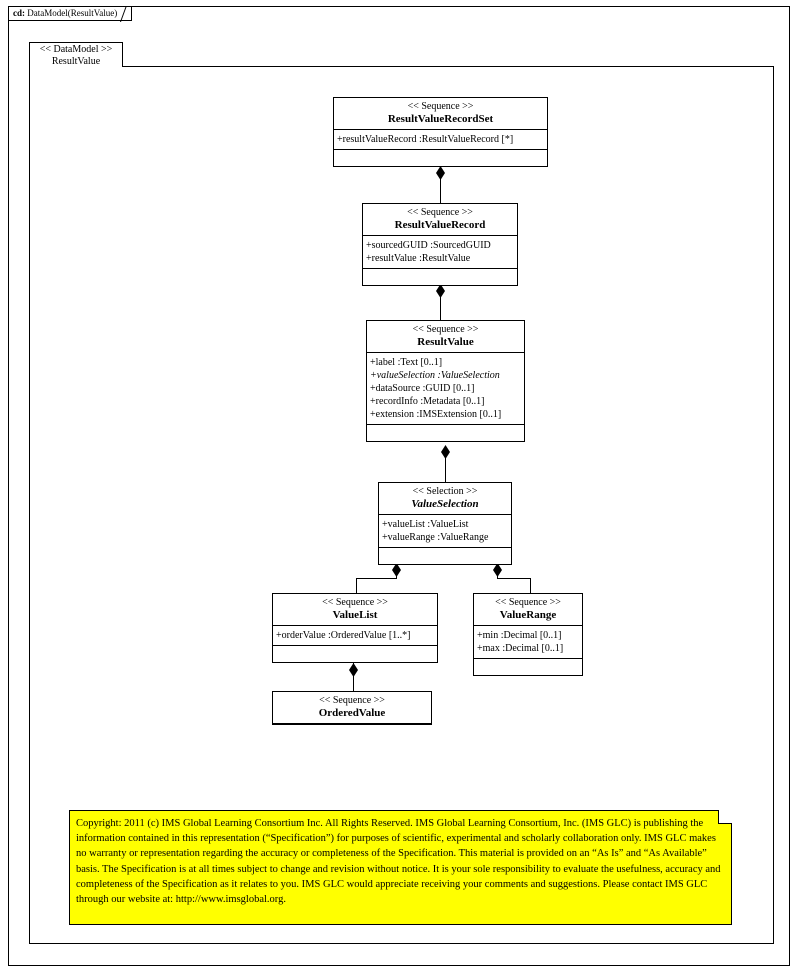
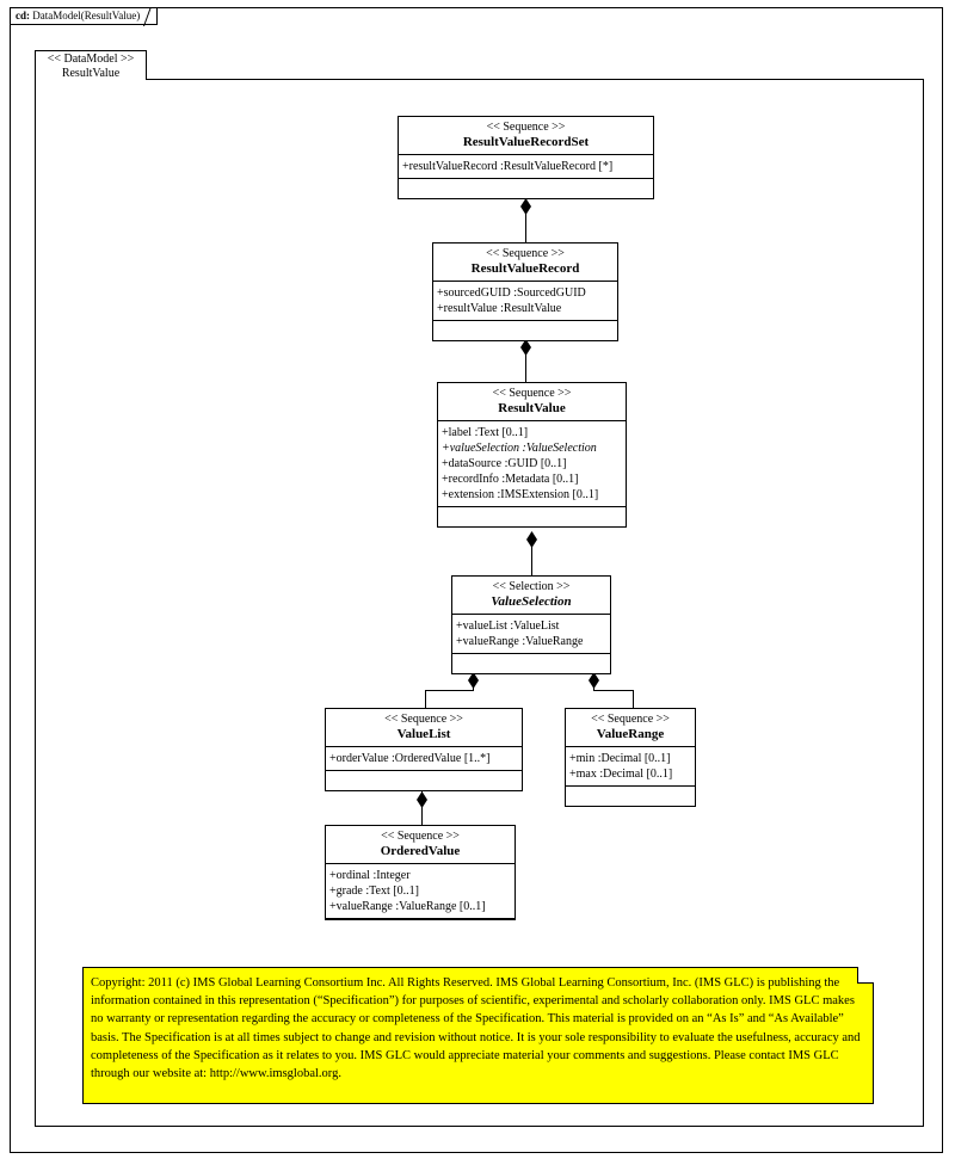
  cd: DataModel(ResultValue)
  << DataModel >>
  ResultValue
  << Sequence >>
  ResultValueRecordSet
  +resultValueRecord :ResultValueRecord [*]
  << Sequence >>
  ResultValueRecord
  +sourcedGUID :SourcedGUID
  +resultValue :ResultValue
  << Sequence >>
  ResultValue
  +label :Text [0..1]
  +valueSelection :ValueSelection
  +dataSource :GUID [0..1]
  +recordInfo :Metadata [0..1]
  +extension :IMSExtension [0..1]
  << Selection >>
  ValueSelection
  +valueList :ValueList
  +valueRange :ValueRange
  << Sequence >>
  ValueList
  +orderValue :OrderedValue [1..*]
  << Sequence >>
  ValueRange
  +min :Decimal [0..1]
  +max :Decimal [0..1]
  << Sequence >>
  OrderedValue
+ +ordinal :Integer
+ +grade :Text [0..1]
+ +valueRange :ValueRange [0..1]
- Copyright: 2011 (c) IMS Global Learning Consortium Inc. All Rights Reserved. IMS Global Learning Consortium, Inc. (IMS GLC) is publishing the information contained in this representation (“Specification”) for purposes of scientific, experimental and scholarly collaboration only. IMS GLC makes no warranty or representation regarding the accuracy or completeness of the Specification. This material is provided on an “As Is” and “As Available” basis. The Specification is at all times subject to change and revision without notice. It is your sole responsibility to evaluate the usefulness, accuracy and completeness of the Specification as it relates to you. IMS GLC would appreciate receiving your comments and suggestions. Please contact IMS GLC through our website at: http://www.imsglobal.org.
+ Copyright: 2011 (c) IMS Global Learning Consortium Inc. All Rights Reserved. IMS Global Learning Consortium, Inc. (IMS GLC) is publishing the information contained in this representation (“Specification”) for purposes of scientific, experimental and scholarly collaboration only. IMS GLC makes no warranty or representation regarding the accuracy or completeness of the Specification. This material is provided on an “As Is” and “As Available” basis. The Specification is at all times subject to change and revision without notice. It is your sole responsibility to evaluate the usefulness, accuracy and completeness of the Specification as it relates to you. IMS GLC would appreciate material your comments and suggestions. Please contact IMS GLC through our website at: http://www.imsglobal.org.
